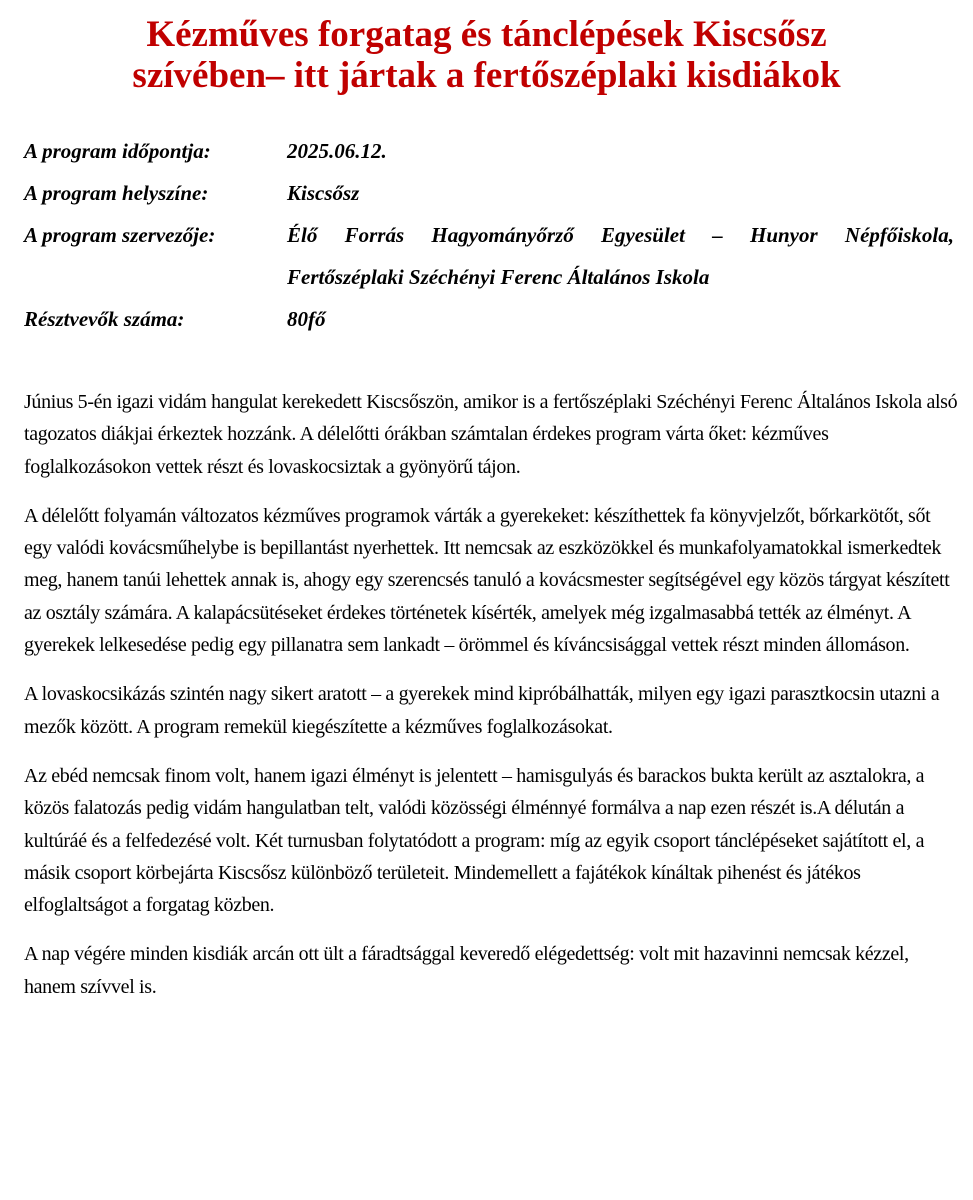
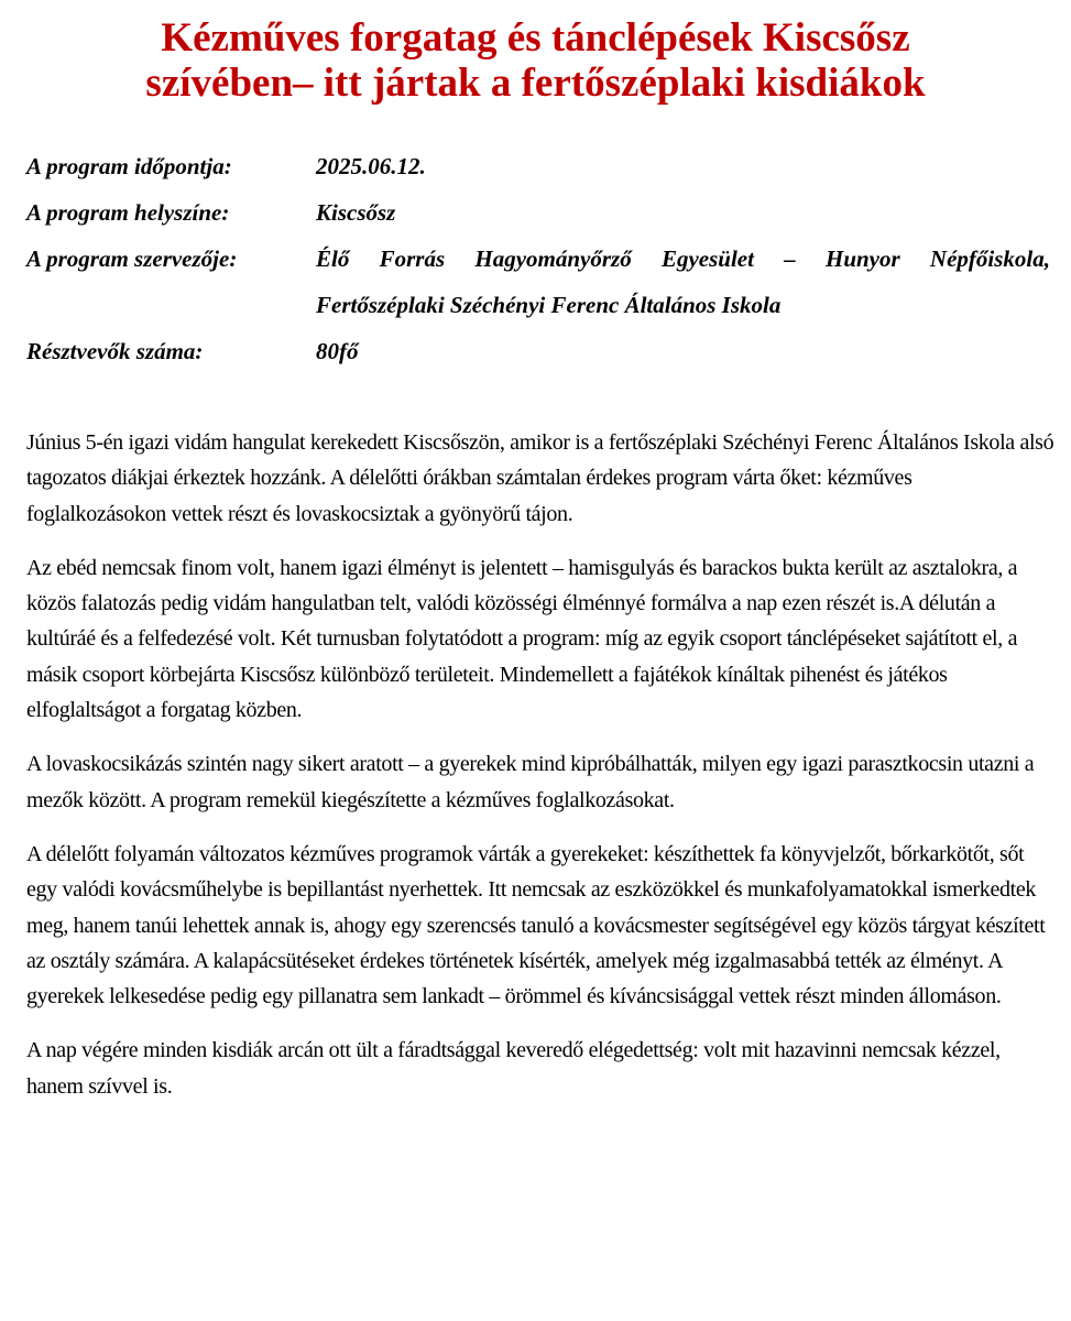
  Kézműves forgatag és tánclépések Kiscsősz
  szívében– itt jártak a fertőszéplaki kisdiákok
  A program időpontja:
  2025.06.12.
  A program helyszíne:
  Kiscsősz
  A program szervezője:
  Élő Forrás Hagyományőrző Egyesület – Hunyor Népfőiskola,
  Fertőszéplaki Széchényi Ferenc Általános Iskola
  Résztvevők száma:
  80fő
  Június 5-én igazi vidám hangulat kerekedett Kiscsőszön, amikor is a fertőszéplaki Széchényi Ferenc Általános Iskola alsó tagozatos diákjai érkeztek hozzánk. A délelőtti órákban számtalan érdekes program várta őket: kézműves foglalkozásokon vettek részt és lovaskocsiztak a gyönyörű tájon.
- A délelőtt folyamán változatos kézműves programok várták a gyerekeket: készíthettek fa könyvjelzőt, bőrkarkötőt, sőt egy valódi kovácsműhelybe is bepillantást nyerhettek. Itt nemcsak az eszközökkel és munkafolyamatokkal ismerkedtek meg, hanem tanúi lehettek annak is, ahogy egy szerencsés tanuló a kovácsmester segítségével egy közös tárgyat készített az osztály számára. A kalapácsütéseket érdekes történetek kísérték, amelyek még izgalmasabbá tették az élményt. A gyerekek lelkesedése pedig egy pillanatra sem lankadt – örömmel és kíváncsisággal vettek részt minden állomáson.
+ Az ebéd nemcsak finom volt, hanem igazi élményt is jelentett – hamisgulyás és barackos bukta került az asztalokra, a közös falatozás pedig vidám hangulatban telt, valódi közösségi élménnyé formálva a nap ezen részét is.A délután a kultúráé és a felfedezésé volt. Két turnusban folytatódott a program: míg az egyik csoport tánclépéseket sajátított el, a másik csoport körbejárta Kiscsősz különböző területeit. Mindemellett a fajátékok kínáltak pihenést és játékos elfoglaltságot a forgatag közben.
  A lovaskocsikázás szintén nagy sikert aratott – a gyerekek mind kipróbálhatták, milyen egy igazi parasztkocsin utazni a mezők között. A program remekül kiegészítette a kézműves foglalkozásokat.
- Az ebéd nemcsak finom volt, hanem igazi élményt is jelentett – hamisgulyás és barackos bukta került az asztalokra, a közös falatozás pedig vidám hangulatban telt, valódi közösségi élménnyé formálva a nap ezen részét is.A délután a kultúráé és a felfedezésé volt. Két turnusban folytatódott a program: míg az egyik csoport tánclépéseket sajátított el, a másik csoport körbejárta Kiscsősz különböző területeit. Mindemellett a fajátékok kínáltak pihenést és játékos elfoglaltságot a forgatag közben.
+ A délelőtt folyamán változatos kézműves programok várták a gyerekeket: készíthettek fa könyvjelzőt, bőrkarkötőt, sőt egy valódi kovácsműhelybe is bepillantást nyerhettek. Itt nemcsak az eszközökkel és munkafolyamatokkal ismerkedtek meg, hanem tanúi lehettek annak is, ahogy egy szerencsés tanuló a kovácsmester segítségével egy közös tárgyat készített az osztály számára. A kalapácsütéseket érdekes történetek kísérték, amelyek még izgalmasabbá tették az élményt. A gyerekek lelkesedése pedig egy pillanatra sem lankadt – örömmel és kíváncsisággal vettek részt minden állomáson.
  A nap végére minden kisdiák arcán ott ült a fáradtsággal keveredő elégedettség: volt mit hazavinni nemcsak kézzel, hanem szívvel is.
